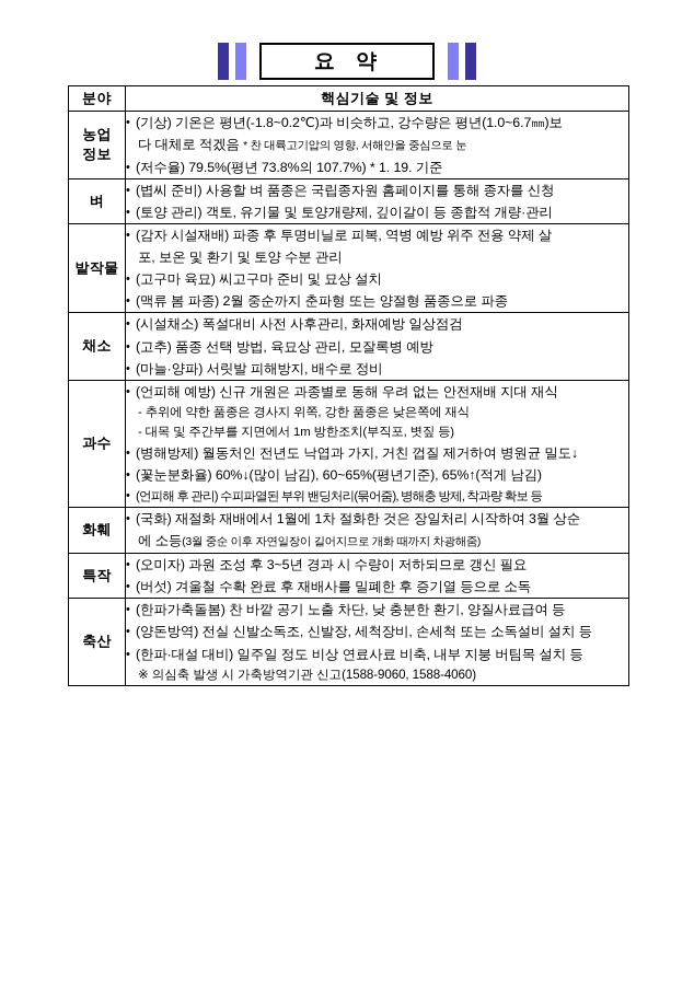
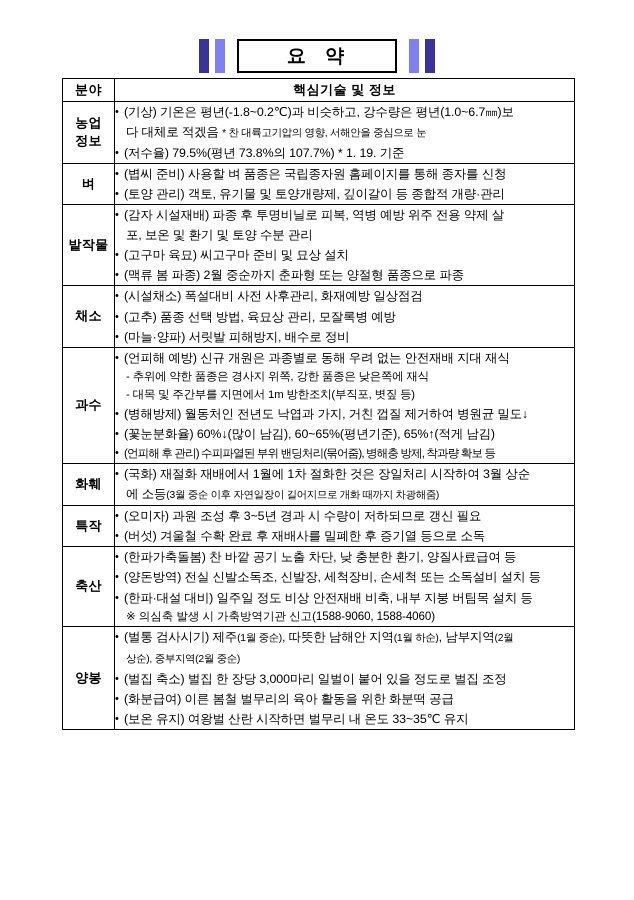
  요 약
  분야	핵심기술 및 정보
  농업정보	• (기상) 기온은 평년(-1.8~0.2℃)과 비슷하고, 강수량은 평년(1.0~6.7㎜)보다 대체로 적겠음 * 찬 대륙고기압의 영향, 서해안을 중심으로 눈• (저수율) 79.5%(평년 73.8%의 107.7%) * 1. 19. 기준
  벼	• (볍씨 준비) 사용할 벼 품종은 국립종자원 홈페이지를 통해 종자를 신청• (토양 관리) 객토, 유기물 및 토양개량제, 깊이갈이 등 종합적 개량·관리
  밭작물	• (감자 시설재배) 파종 후 투명비닐로 피복, 역병 예방 위주 전용 약제 살포, 보온 및 환기 및 토양 수분 관리• (고구마 육묘) 씨고구마 준비 및 묘상 설치• (맥류 봄 파종) 2월 중순까지 춘파형 또는 양절형 품종으로 파종
  채소	• (시설채소) 폭설대비 사전 사후관리, 화재예방 일상점검• (고추) 품종 선택 방법, 육묘상 관리, 모잘록병 예방• (마늘·양파) 서릿발 피해방지, 배수로 정비
  과수	• (언피해 예방) 신규 개원은 과종별로 동해 우려 없는 안전재배 지대 재식- 추위에 약한 품종은 경사지 위쪽, 강한 품종은 낮은쪽에 재식- 대목 및 주간부를 지면에서 1m 방한조치(부직포, 볏짚 등)• (병해방제) 월동처인 전년도 낙엽과 가지, 거친 껍질 제거하여 병원균 밀도↓• (꽃눈분화율) 60%↓(많이 남김), 60~65%(평년기준), 65%↑(적게 남김)• (언피해 후 관리) 수피파열된 부위 밴딩처리(묶어줌), 병해충 방제, 착과량 확보 등
  화훼	• (국화) 재절화 재배에서 1월에 1차 절화한 것은 장일처리 시작하여 3월 상순에 소등(3월 중순 이후 자연일장이 길어지므로 개화 때까지 차광해줌)
  특작	• (오미자) 과원 조성 후 3~5년 경과 시 수량이 저하되므로 갱신 필요• (버섯) 겨울철 수확 완료 후 재배사를 밀폐한 후 증기열 등으로 소독
- 축산	• (한파가축돌봄) 찬 바깥 공기 노출 차단, 낮 충분한 환기, 양질사료급여 등• (양돈방역) 전실 신발소독조, 신발장, 세척장비, 손세척 또는 소독설비 설치 등• (한파·대설 대비) 일주일 정도 비상 연료사료 비축, 내부 지붕 버팀목 설치 등※ 의심축 발생 시 가축방역기관 신고(1588-9060, 1588-4060)
+ 축산	• (한파가축돌봄) 찬 바깥 공기 노출 차단, 낮 충분한 환기, 양질사료급여 등• (양돈방역) 전실 신발소독조, 신발장, 세척장비, 손세척 또는 소독설비 설치 등• (한파·대설 대비) 일주일 정도 비상 안전재배 비축, 내부 지붕 버팀목 설치 등※ 의심축 발생 시 가축방역기관 신고(1588-9060, 1588-4060)
+ 양봉	• (벌통 검사시기) 제주(1월 중순), 따뜻한 남해안 지역(1월 하순), 남부지역(2월상순), 중부지역(2월 중순)• (벌집 축소) 벌집 한 장당 3,000마리 일벌이 붙어 있을 정도로 벌집 조정• (화분급여) 이른 봄철 벌무리의 육아 활동을 위한 화분떡 공급• (보온 유지) 여왕벌 산란 시작하면 벌무리 내 온도 33~35℃ 유지
